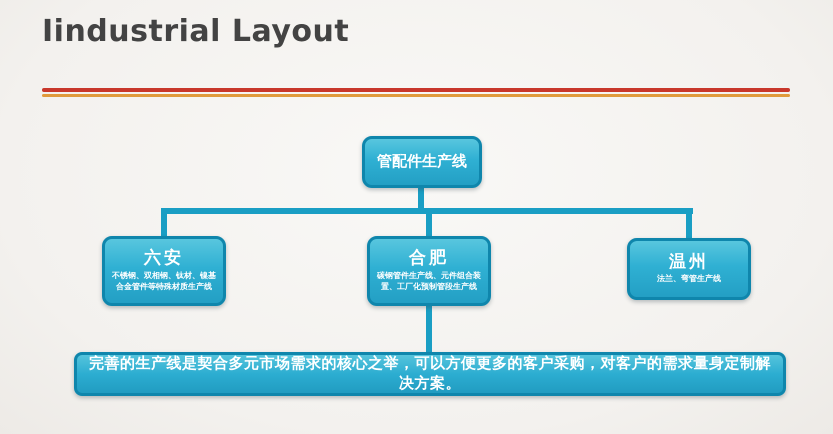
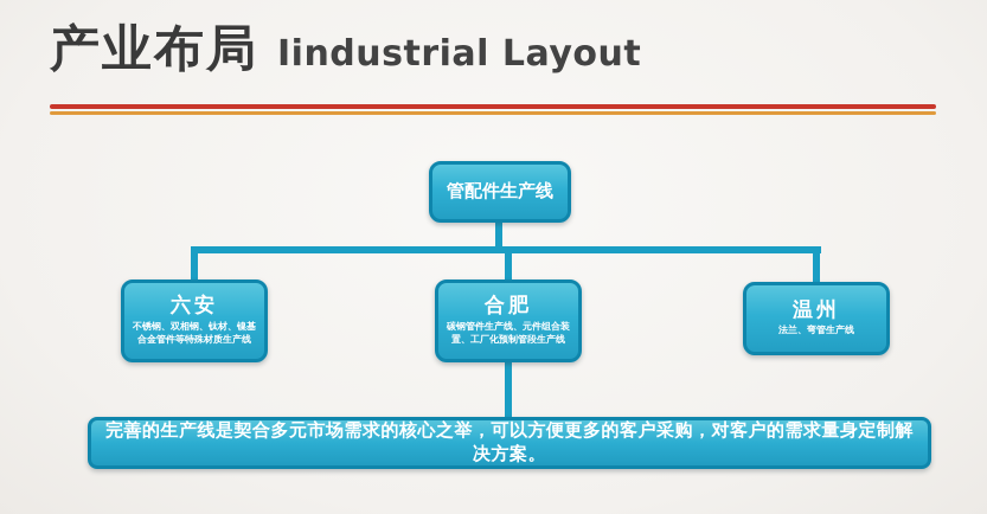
+ 产业布局
  Iindustrial Layout
  管配件生产线
  六安
  不锈钢、双相钢、钛材、镍基合金管件等特殊材质生产线
  合肥
  碳钢管件生产线、元件组合装置、工厂化预制管段生产线
  温州
  法兰、弯管生产线
  完善的生产线是契合多元市场需求的核心之举，可以方便更多的客户采购，对客户的需求量身定制解决方案。
